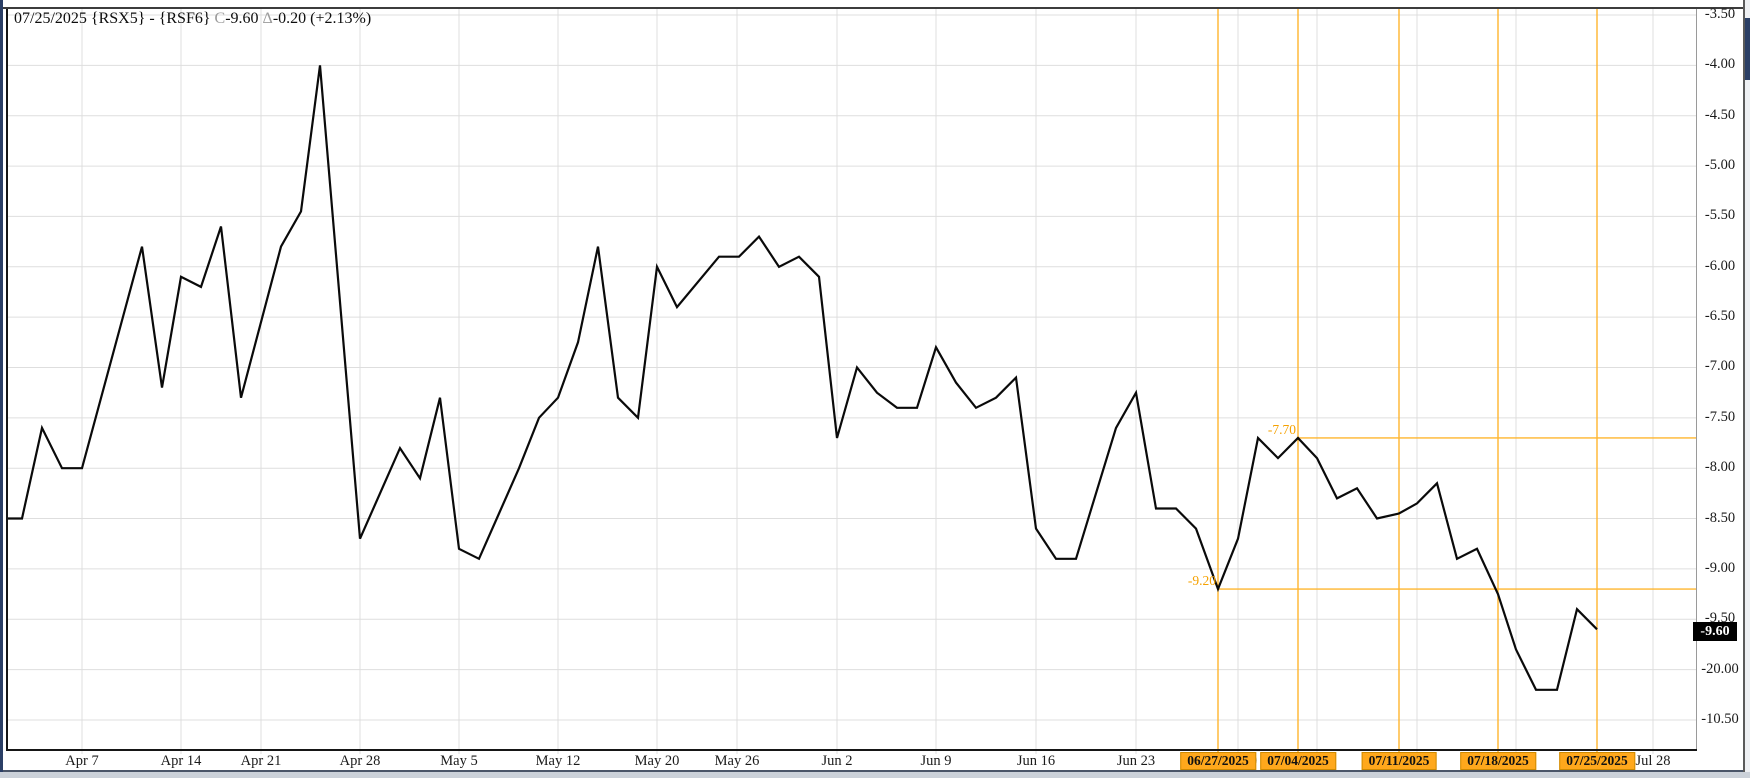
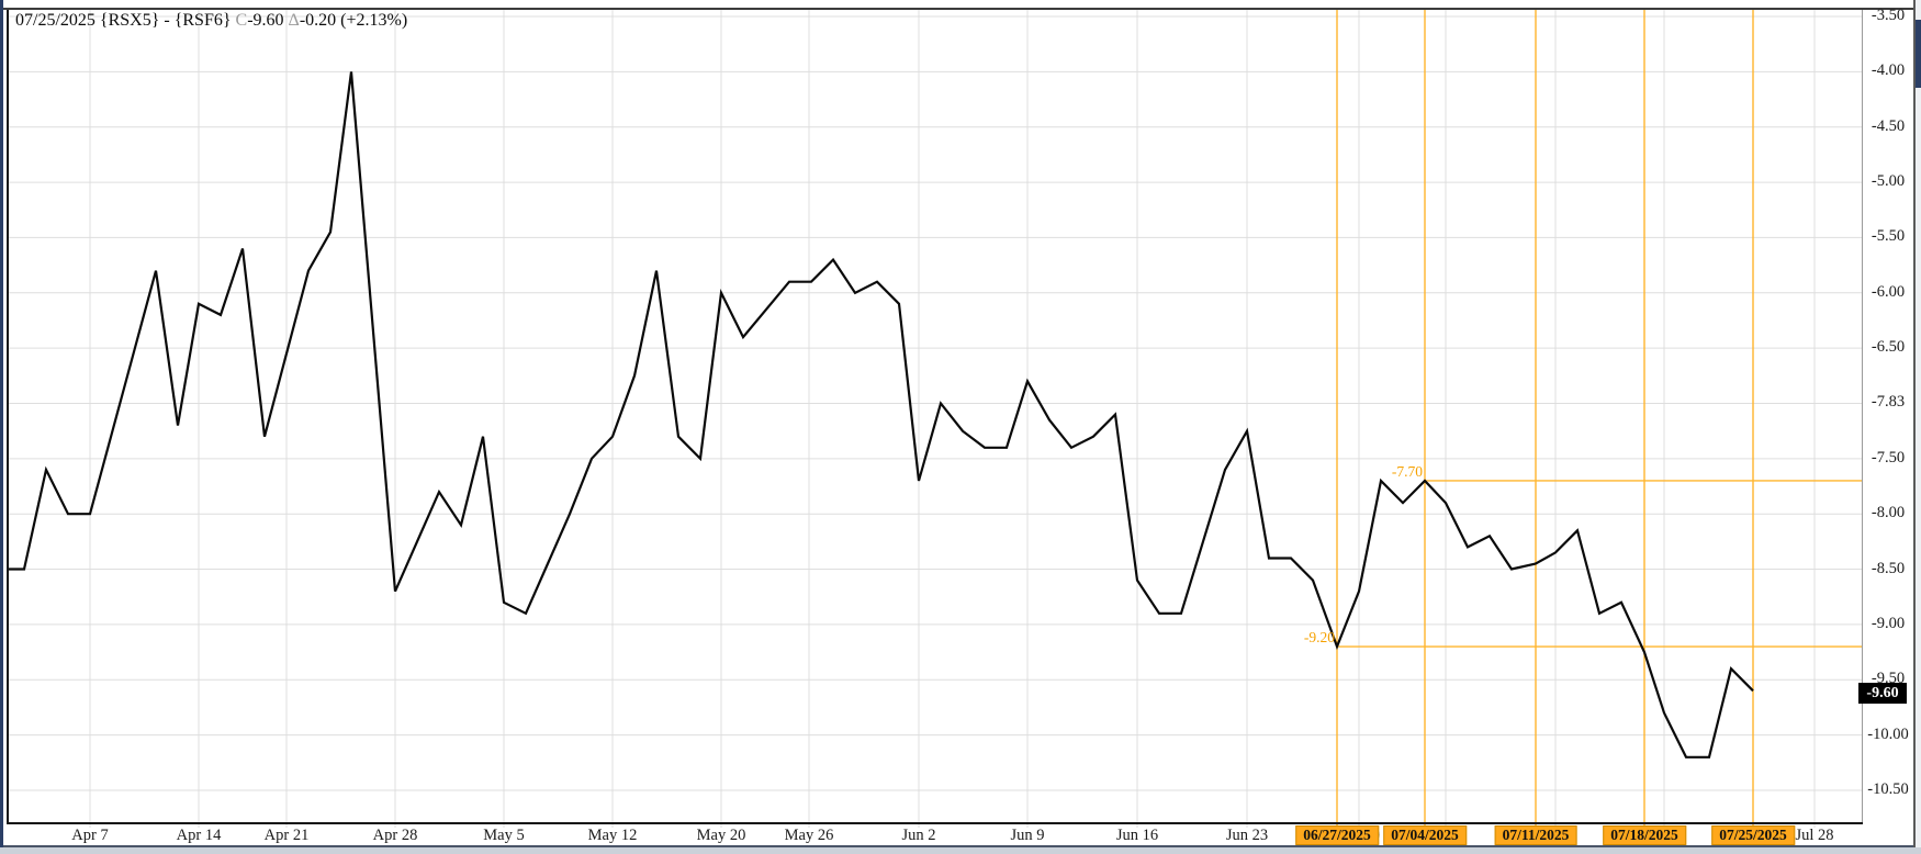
  07/25/2025 {RSX5} - {RSF6} C-9.60 Δ-0.20 (+2.13%)
  -3.50
  -4.00
  -4.50
  -5.00
  -5.50
  -6.00
  -6.50
- -7.00
+ -7.83
  -7.50
  -8.00
  -8.50
  -9.00
  -9.50
- -20.00
+ -10.00
  -10.50
  Apr 7
  Apr 14
  Apr 21
  Apr 28
  May 5
  May 12
  May 20
  May 26
  Jun 2
  Jun 9
  Jun 16
  Jun 23
  Jul 28
  06/27/2025
  07/04/2025
  07/11/2025
  07/18/2025
  07/25/2025
  -7.70
  -9.20
  -9.60
